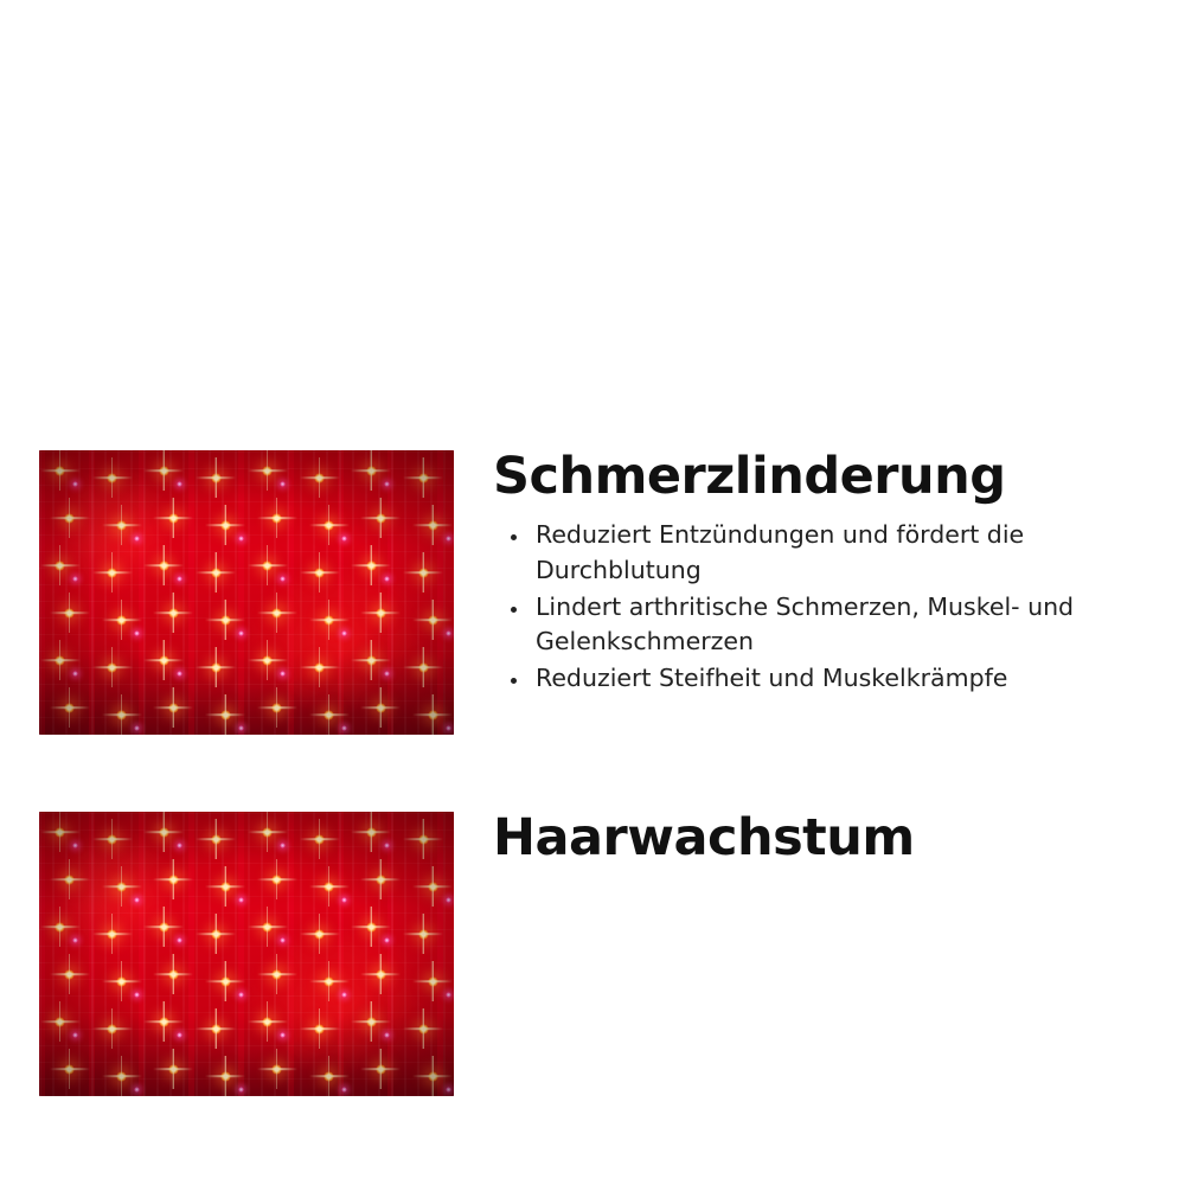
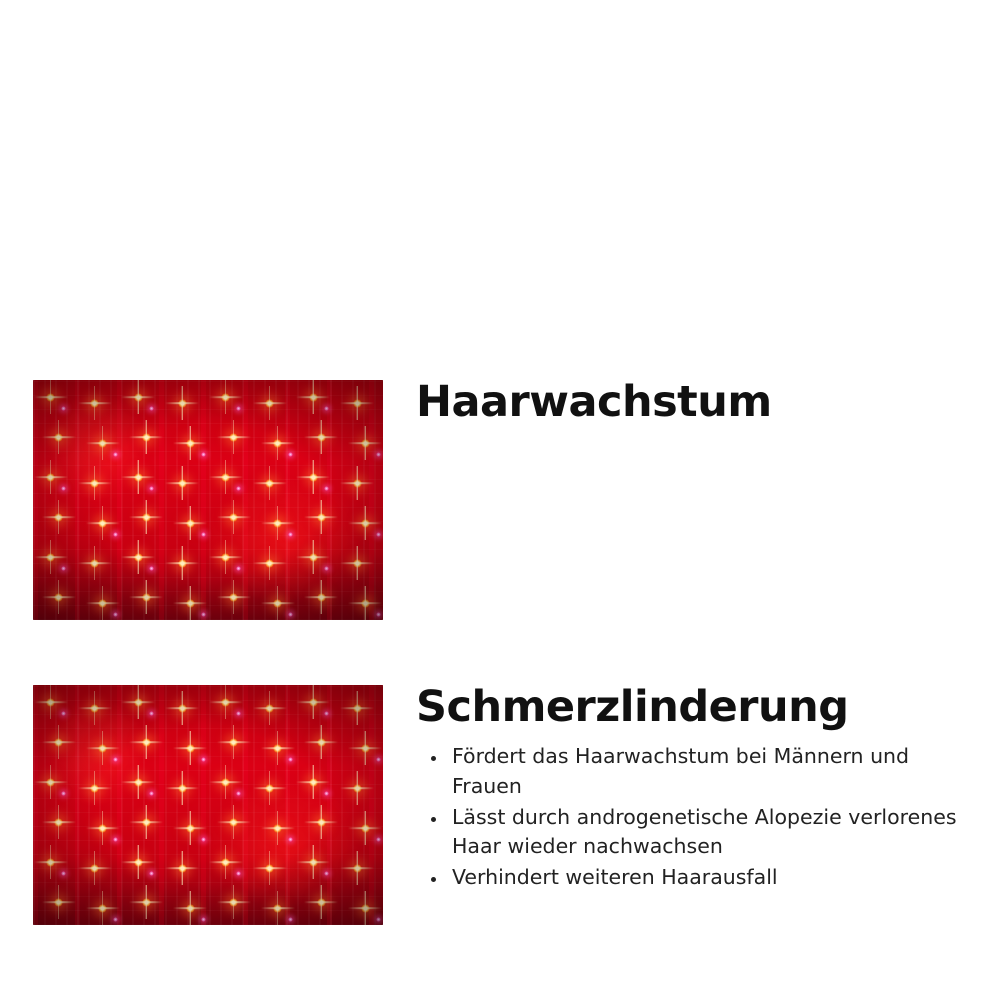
- Schmerzlinderung
+ Haarwachstum
- Reduziert Entzündungen und fördert die Durchblutung
- Lindert arthritische Schmerzen, Muskel- und Gelenkschmerzen
- Reduziert Steifheit und Muskelkrämpfe
- Haarwachstum
+ Schmerzlinderung
+ Fördert das Haarwachstum bei Männern und Frauen
+ Lässt durch androgenetische Alopezie verlorenes Haar wieder nachwachsen
+ Verhindert weiteren Haarausfall
